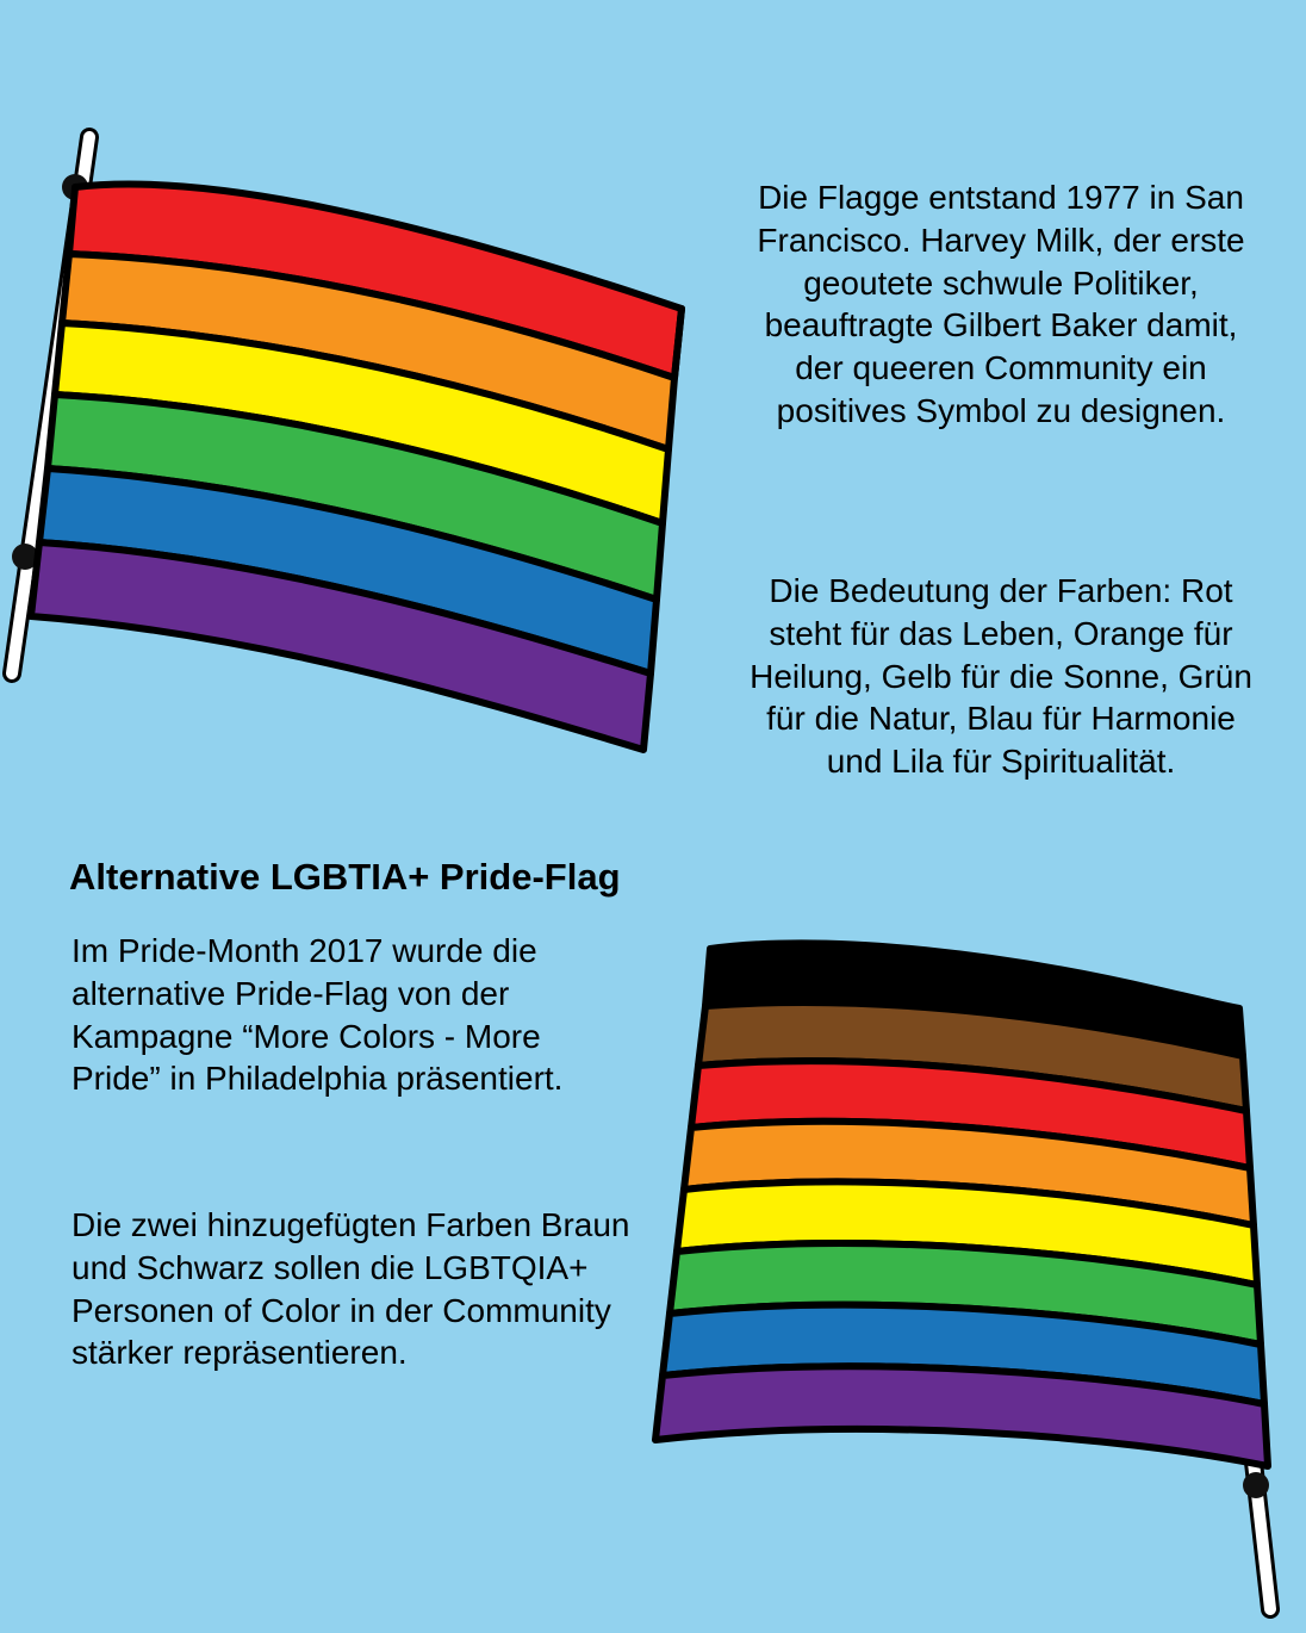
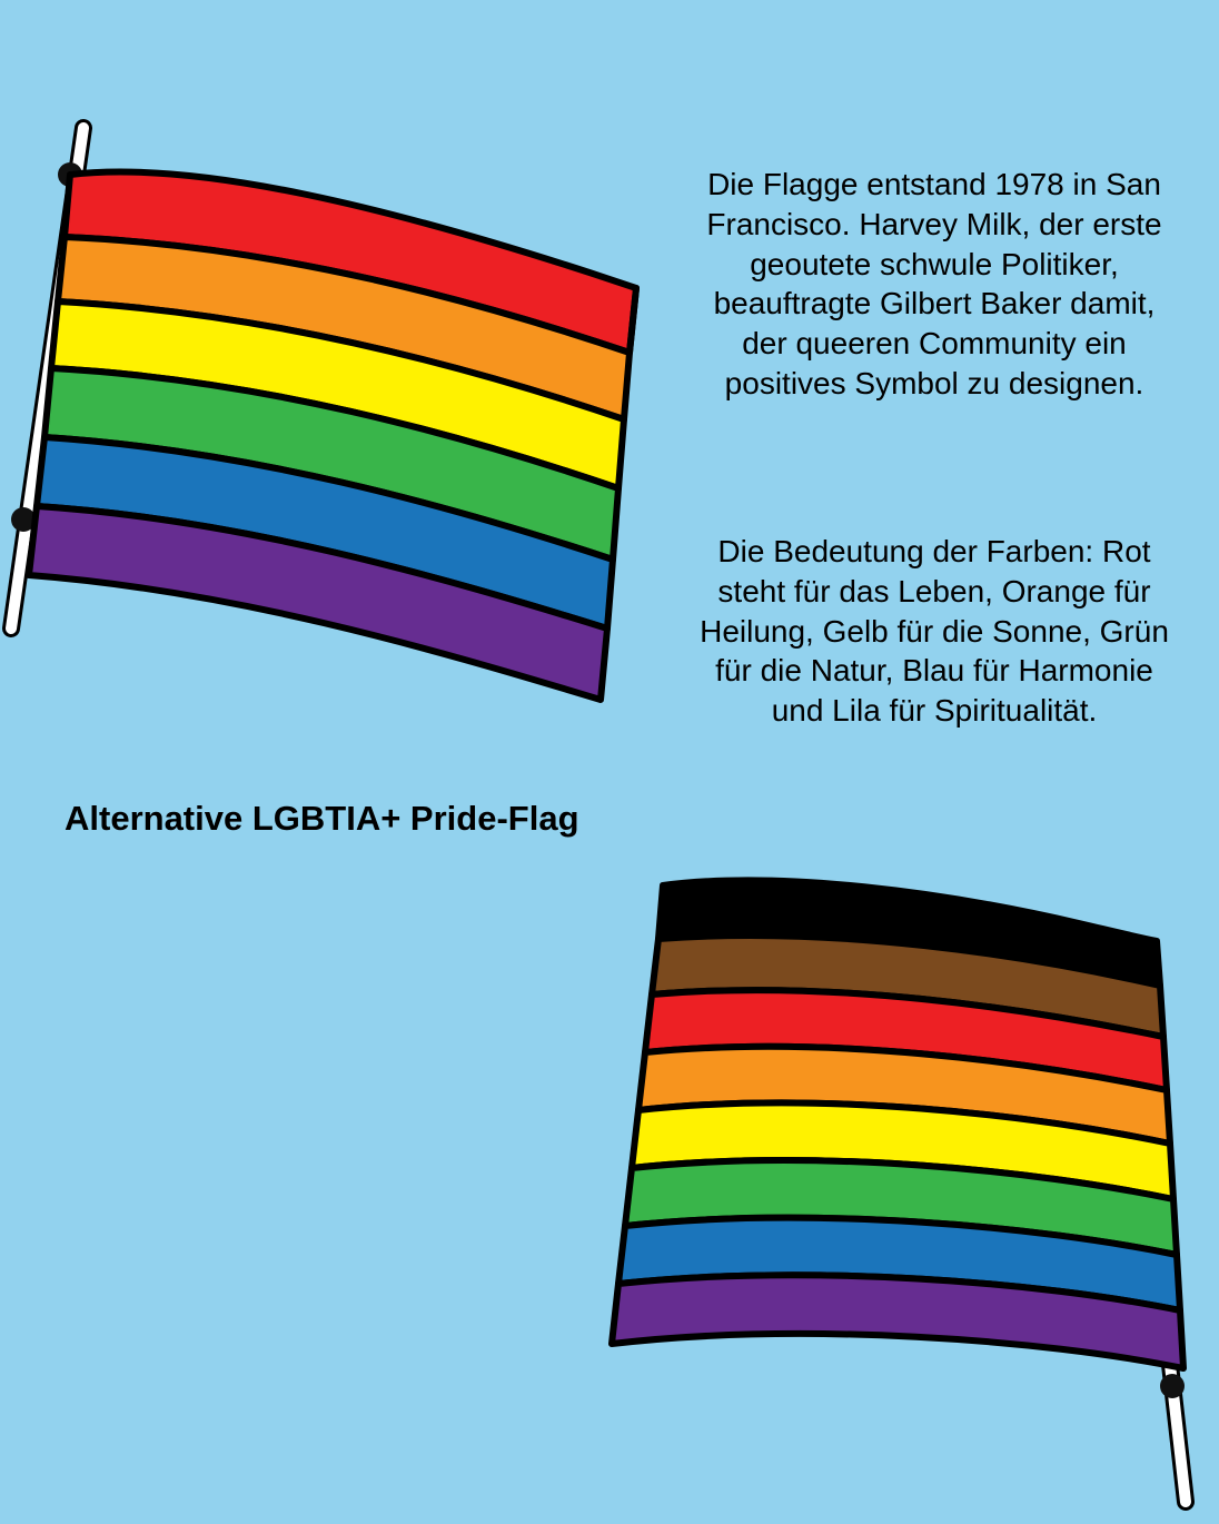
- Die Flagge entstand 1977 in San Francisco. Harvey Milk, der erste geoutete schwule Politiker, beauftragte Gilbert Baker damit, der queeren Community ein positives Symbol zu designen.
+ Die Flagge entstand 1978 in San Francisco. Harvey Milk, der erste geoutete schwule Politiker, beauftragte Gilbert Baker damit, der queeren Community ein positives Symbol zu designen.
  Die Bedeutung der Farben: Rot steht für das Leben, Orange für Heilung, Gelb für die Sonne, Grün für die Natur, Blau für Harmonie und Lila für Spiritualität.
  Alternative LGBTIA+ Pride-Flag
- Im Pride-Month 2017 wurde die alternative Pride-Flag von der Kampagne “More Colors - More Pride” in Philadelphia präsentiert.
- Die zwei hinzugefügten Farben Braun und Schwarz sollen die LGBTQIA+ Personen of Color in der Community stärker repräsentieren.
